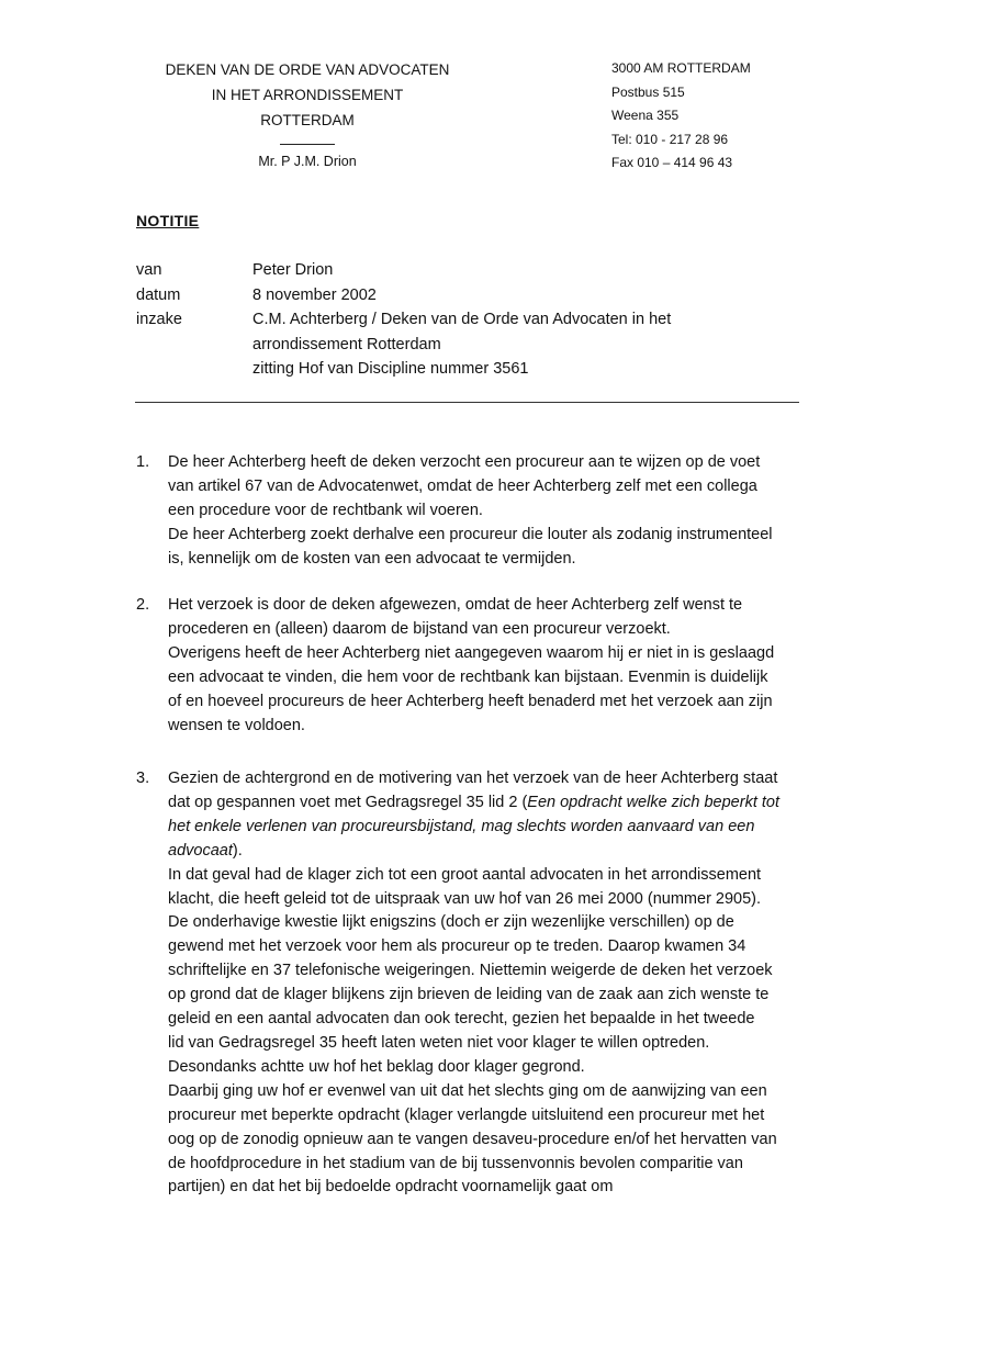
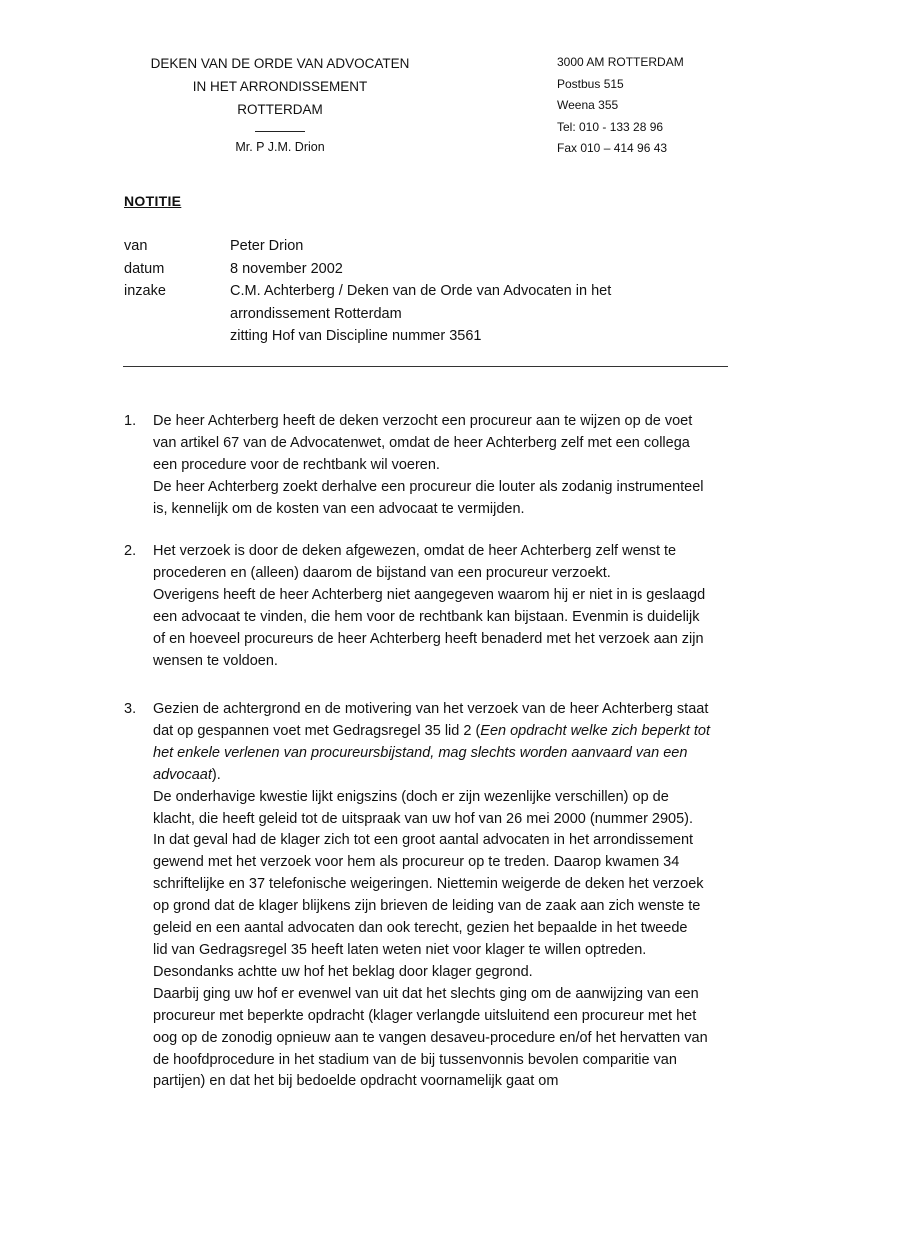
  DEKEN VAN DE ORDE VAN ADVOCATEN
  IN HET ARRONDISSEMENT
  ROTTERDAM
  Mr. P J.M. Drion
  3000 AM ROTTERDAM
  Postbus 515
  Weena 355
- Tel: 010 - 217 28 96
+ Tel: 010 - 133 28 96
  Fax 010 – 414 96 43
  NOTITIE
  van
  Peter Drion
  datum
  8 november 2002
  inzake
  C.M. Achterberg / Deken van de Orde van Advocaten in het
  arrondissement Rotterdam
  zitting Hof van Discipline nummer 3561
  1.
  De heer Achterberg heeft de deken verzocht een procureur aan te wijzen op de voet
  van artikel 67 van de Advocatenwet, omdat de heer Achterberg zelf met een collega
  een procedure voor de rechtbank wil voeren.
  De heer Achterberg zoekt derhalve een procureur die louter als zodanig instrumenteel
  is, kennelijk om de kosten van een advocaat te vermijden.
  2.
  Het verzoek is door de deken afgewezen, omdat de heer Achterberg zelf wenst te
  procederen en (alleen) daarom de bijstand van een procureur verzoekt.
  Overigens heeft de heer Achterberg niet aangegeven waarom hij er niet in is geslaagd
  een advocaat te vinden, die hem voor de rechtbank kan bijstaan. Evenmin is duidelijk
  of en hoeveel procureurs de heer Achterberg heeft benaderd met het verzoek aan zijn
  wensen te voldoen.
  3.
  Gezien de achtergrond en de motivering van het verzoek van de heer Achterberg staat
  dat op gespannen voet met Gedragsregel 35 lid 2 (Een opdracht welke zich beperkt tot
  het enkele verlenen van procureursbijstand, mag slechts worden aanvaard van een
  advocaat).
- In dat geval had de klager zich tot een groot aantal advocaten in het arrondissement
+ De onderhavige kwestie lijkt enigszins (doch er zijn wezenlijke verschillen) op de
  klacht, die heeft geleid tot de uitspraak van uw hof van 26 mei 2000 (nummer 2905).
- De onderhavige kwestie lijkt enigszins (doch er zijn wezenlijke verschillen) op de
+ In dat geval had de klager zich tot een groot aantal advocaten in het arrondissement
  gewend met het verzoek voor hem als procureur op te treden. Daarop kwamen 34
  schriftelijke en 37 telefonische weigeringen. Niettemin weigerde de deken het verzoek
  op grond dat de klager blijkens zijn brieven de leiding van de zaak aan zich wenste te
  geleid en een aantal advocaten dan ook terecht, gezien het bepaalde in het tweede
  lid van Gedragsregel 35 heeft laten weten niet voor klager te willen optreden.
  Desondanks achtte uw hof het beklag door klager gegrond.
  Daarbij ging uw hof er evenwel van uit dat het slechts ging om de aanwijzing van een
  procureur met beperkte opdracht (klager verlangde uitsluitend een procureur met het
  oog op de zonodig opnieuw aan te vangen desaveu-procedure en/of het hervatten van
  de hoofdprocedure in het stadium van de bij tussenvonnis bevolen comparitie van
  partijen) en dat het bij bedoelde opdracht voornamelijk gaat om
